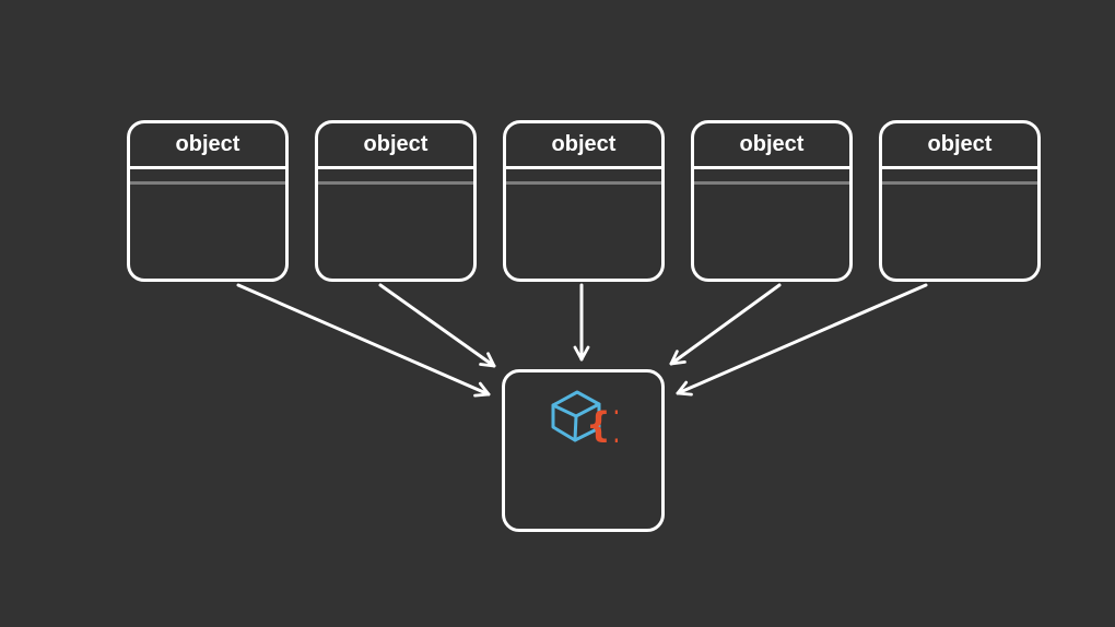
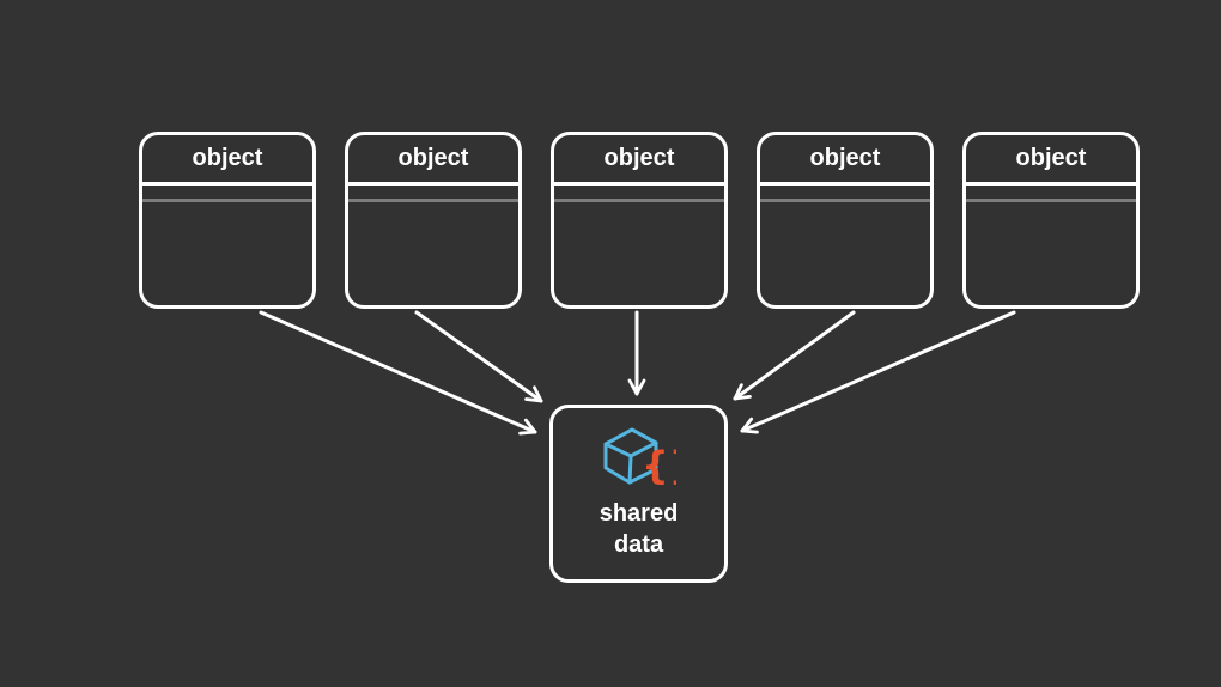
  object
  object
  object
  object
  object
+ shared
+ data
